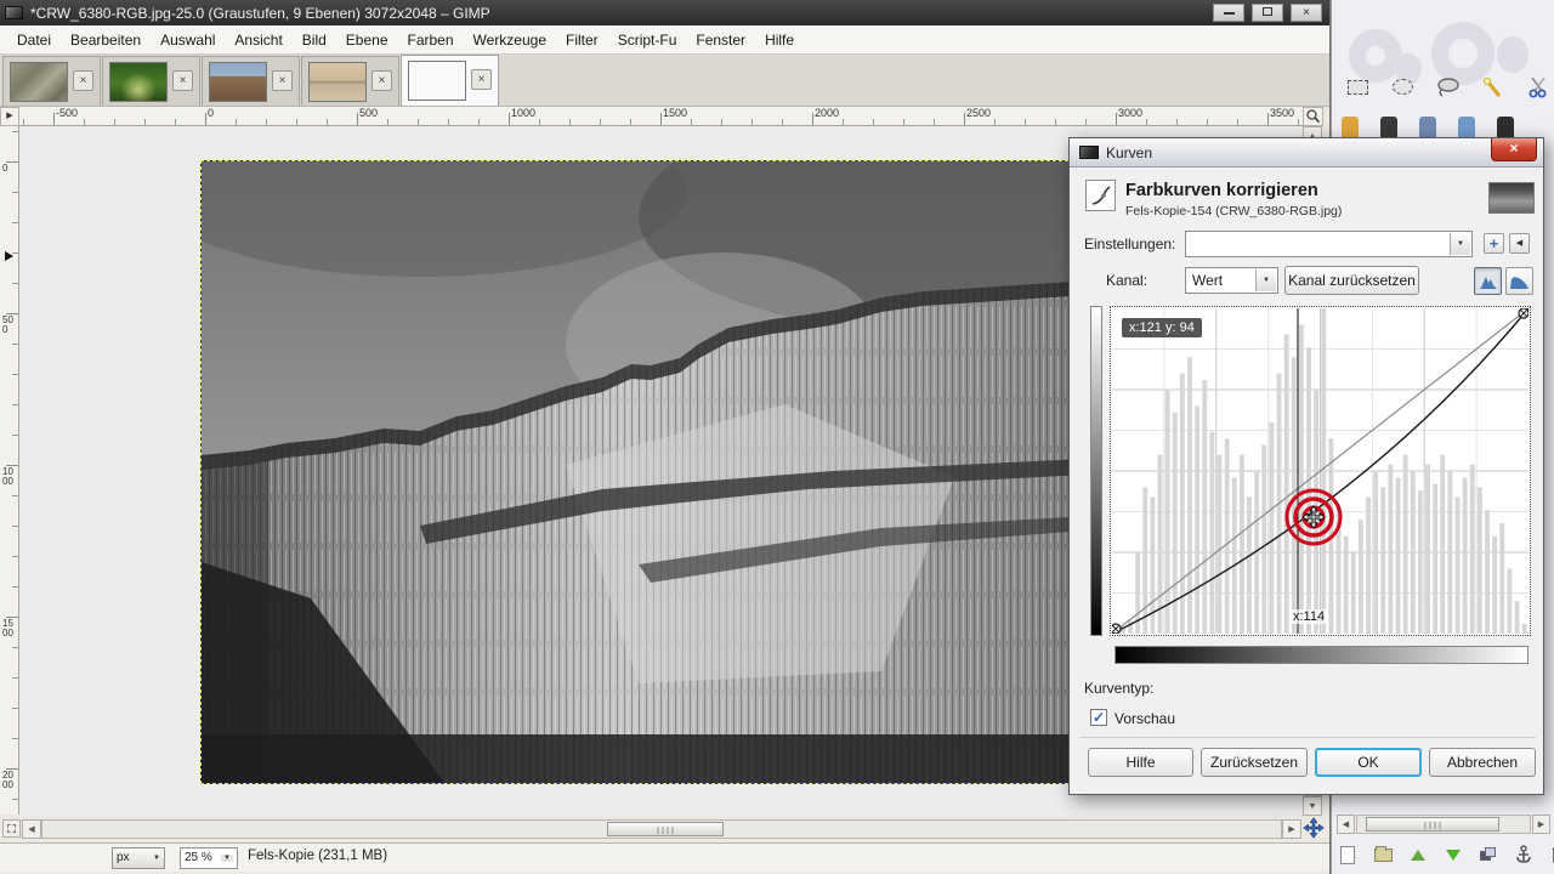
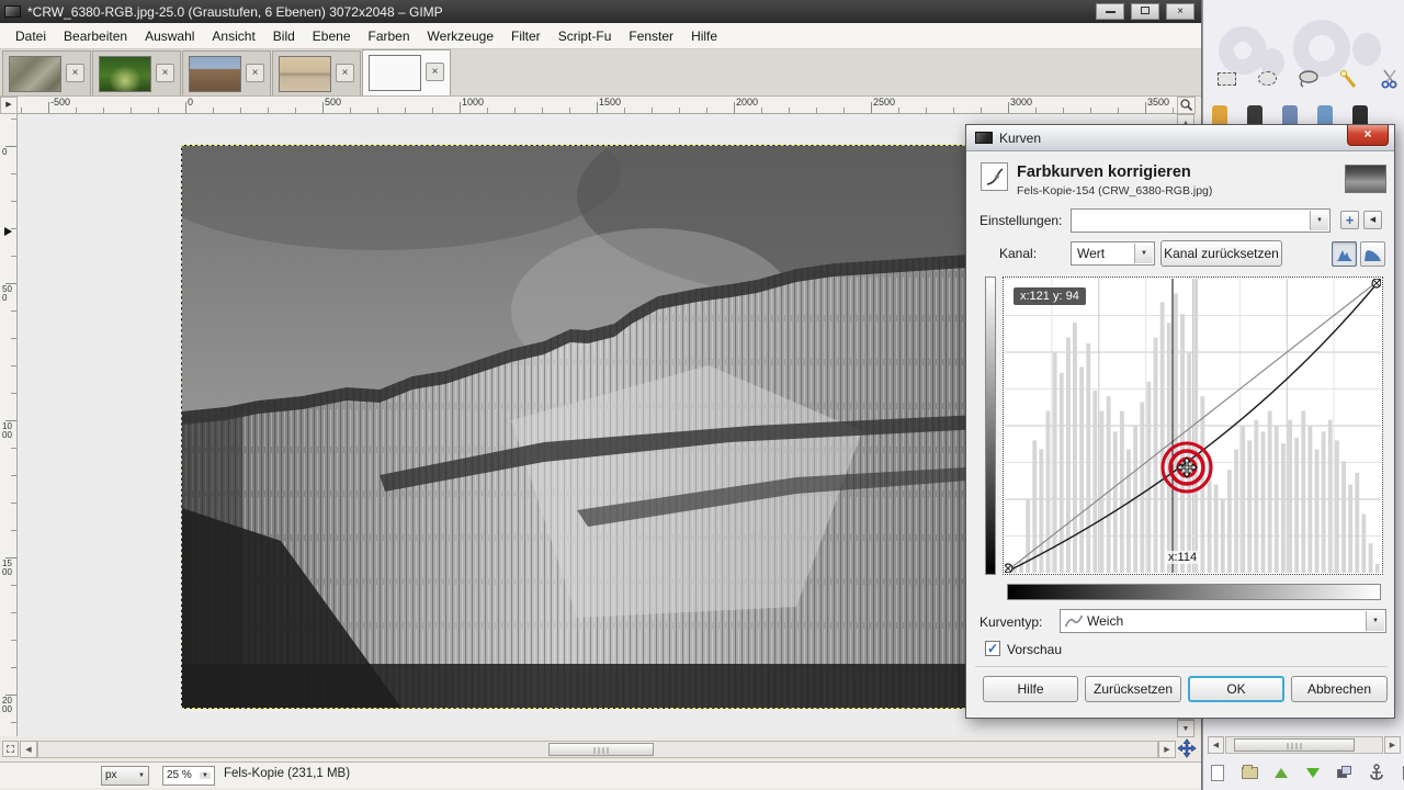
- *CRW_6380-RGB.jpg-25.0 (Graustufen, 9 Ebenen) 3072x2048 – GIMP
+ *CRW_6380-RGB.jpg-25.0 (Graustufen, 6 Ebenen) 3072x2048 – GIMP
  ×
  Datei
  Bearbeiten
  Auswahl
  Ansicht
  Bild
  Ebene
  Farben
  Werkzeuge
  Filter
  Script-Fu
  Fenster
  Hilfe
  ×
  ×
  ×
  ×
  ×
  -500
  0
  500
  1000
  1500
  2000
  2500
  3000
  3500
  0
  500
  1000
  1500
  2000
  px
  25 %
  Fels-Kopie (231,1 MB)
  Kurven
  ×
  Farbkurven korrigieren
  Fels-Kopie-154 (CRW_6380-RGB.jpg)
  Einstellungen:
  +
  Kanal:
  Wert
  Kanal zurücksetzen
  x:121 y: 94
  x:114
  Kurventyp:
+ Weich
  ✓
  Vorschau
  Hilfe
  Zurücksetzen
  OK
  Abbrechen
